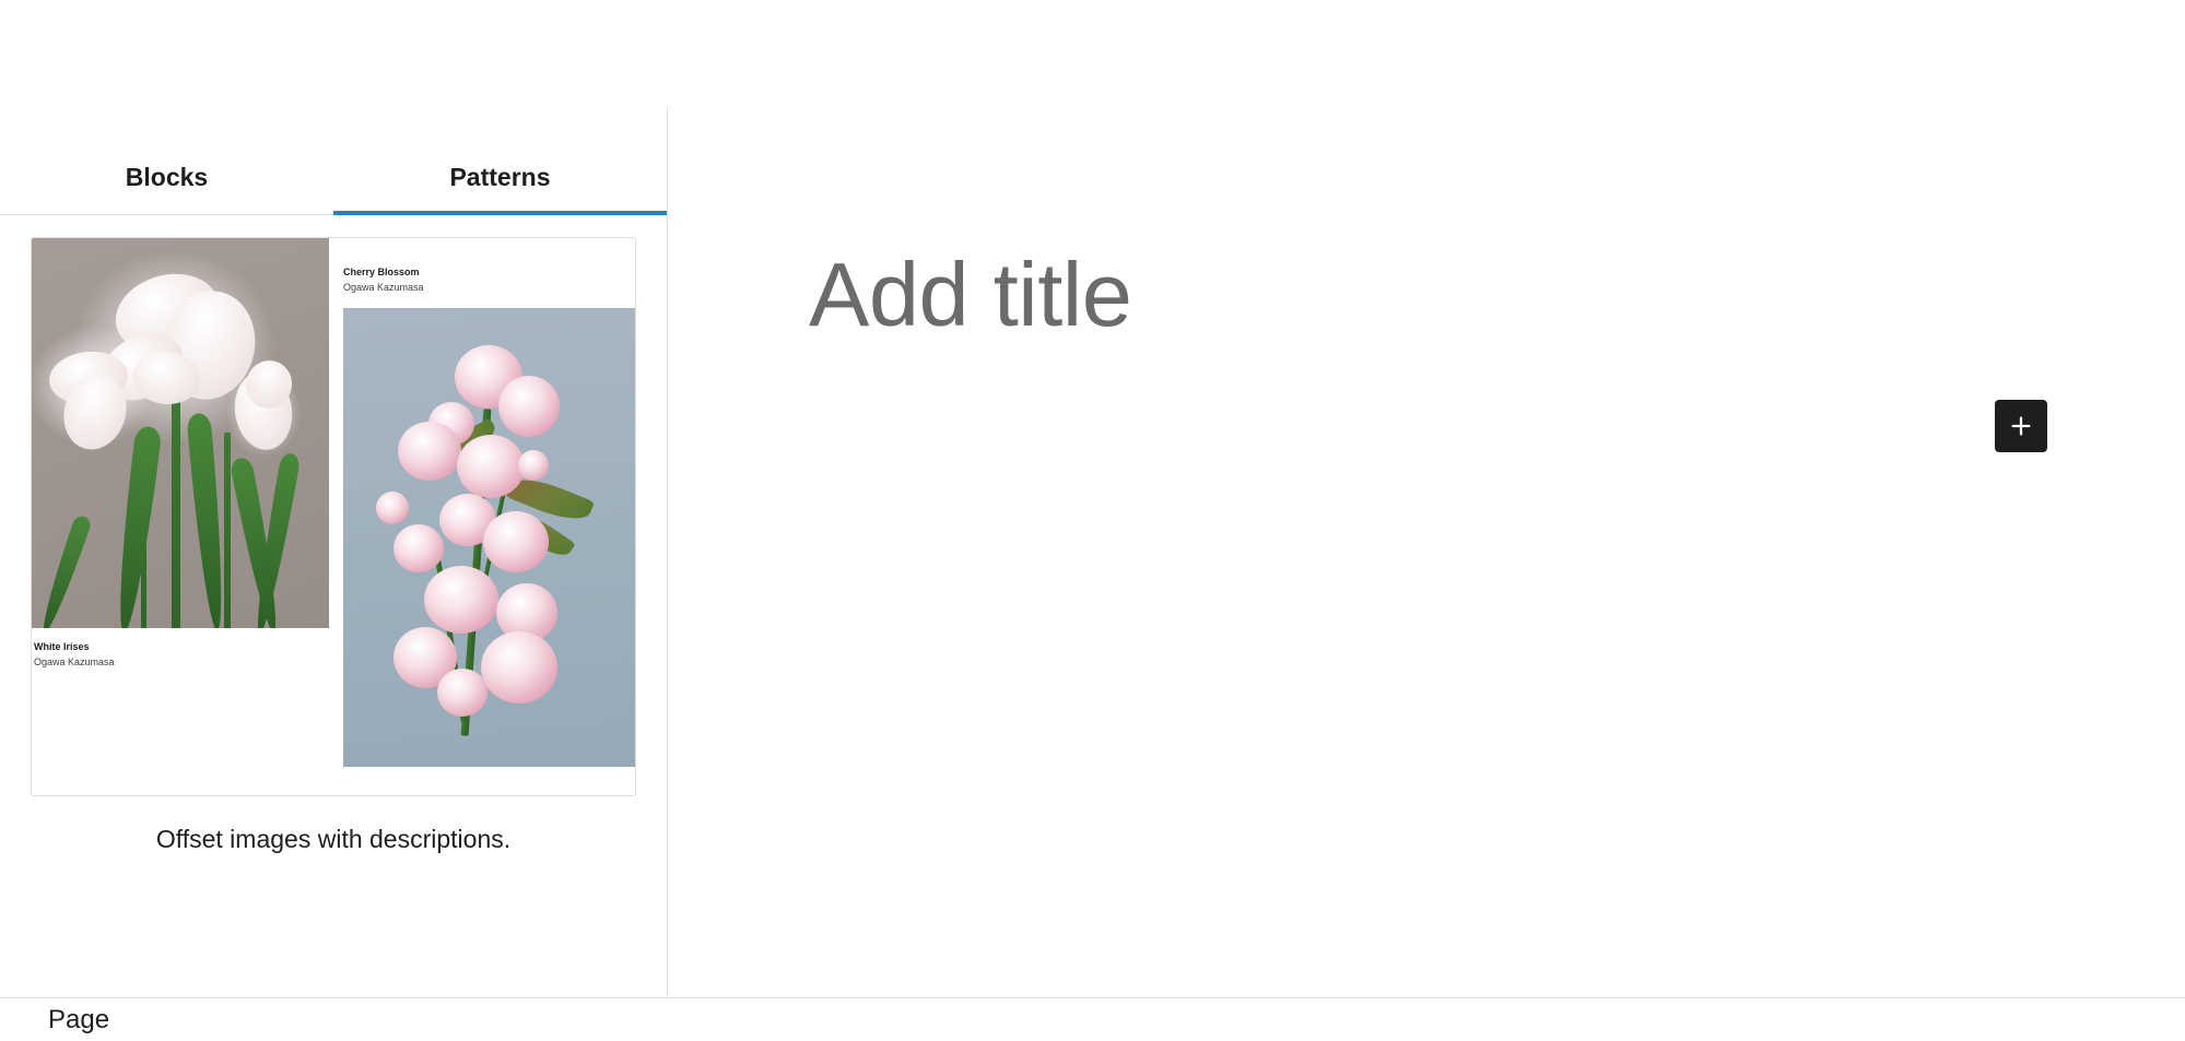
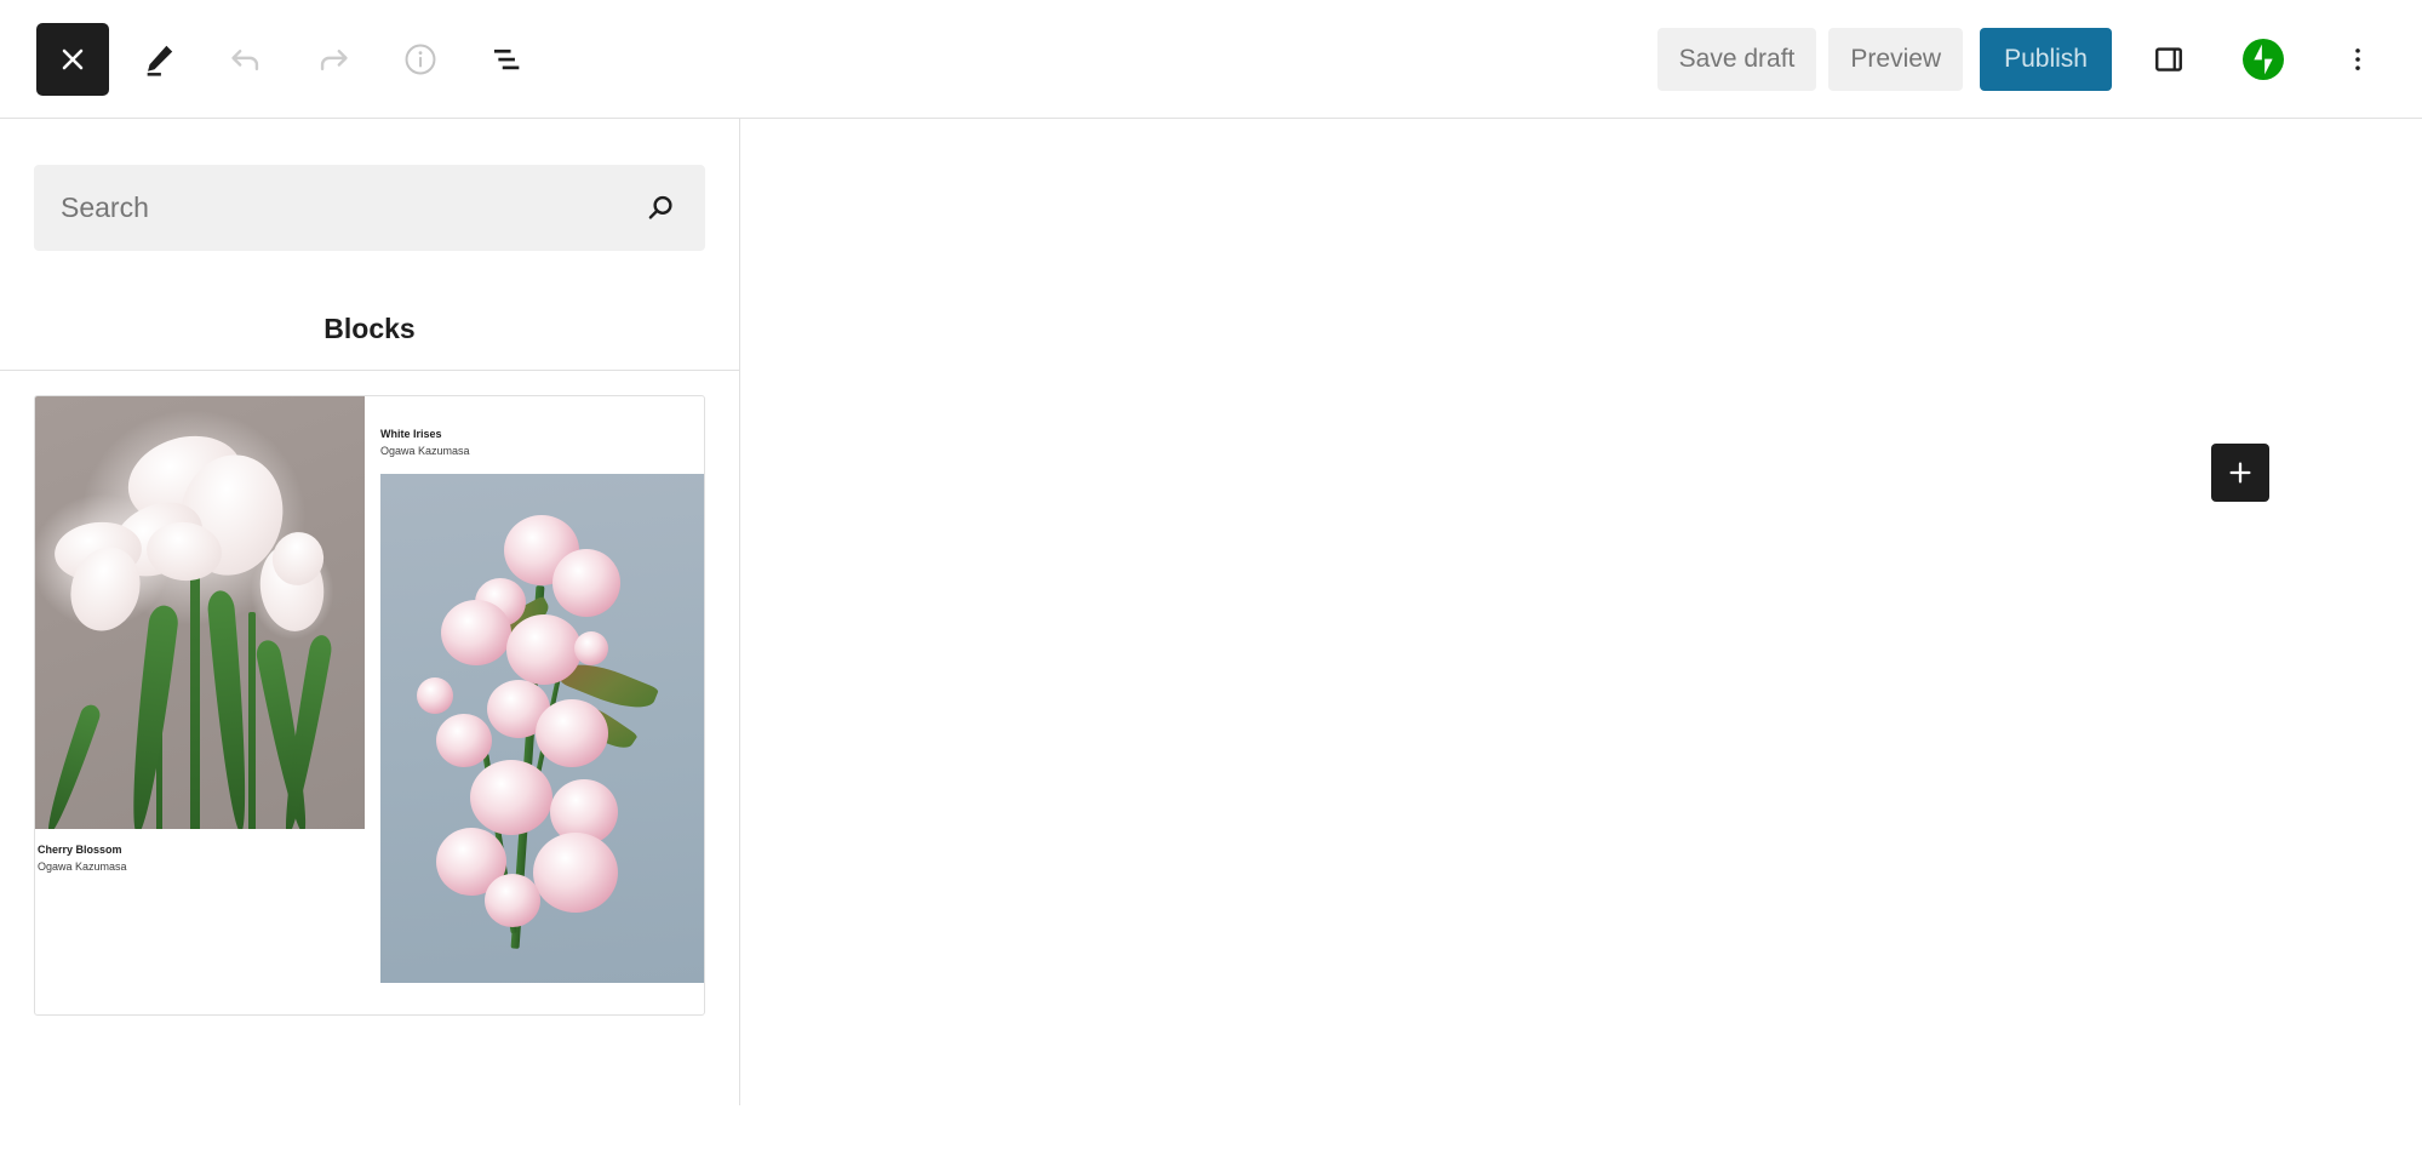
+ Save draft
+ Preview
+ Publish
+ Search
  Blocks
- Patterns
- White Irises
+ Cherry Blossom
  Ogawa Kazumasa
- Cherry Blossom
+ White Irises
  Ogawa Kazumasa
- Offset images with descriptions.
- Add title
- Page
